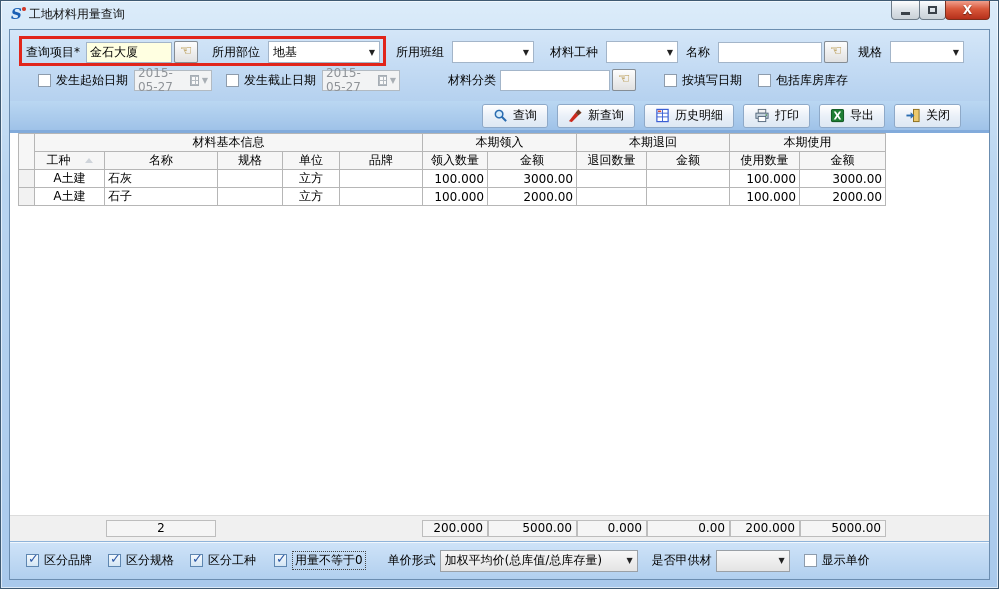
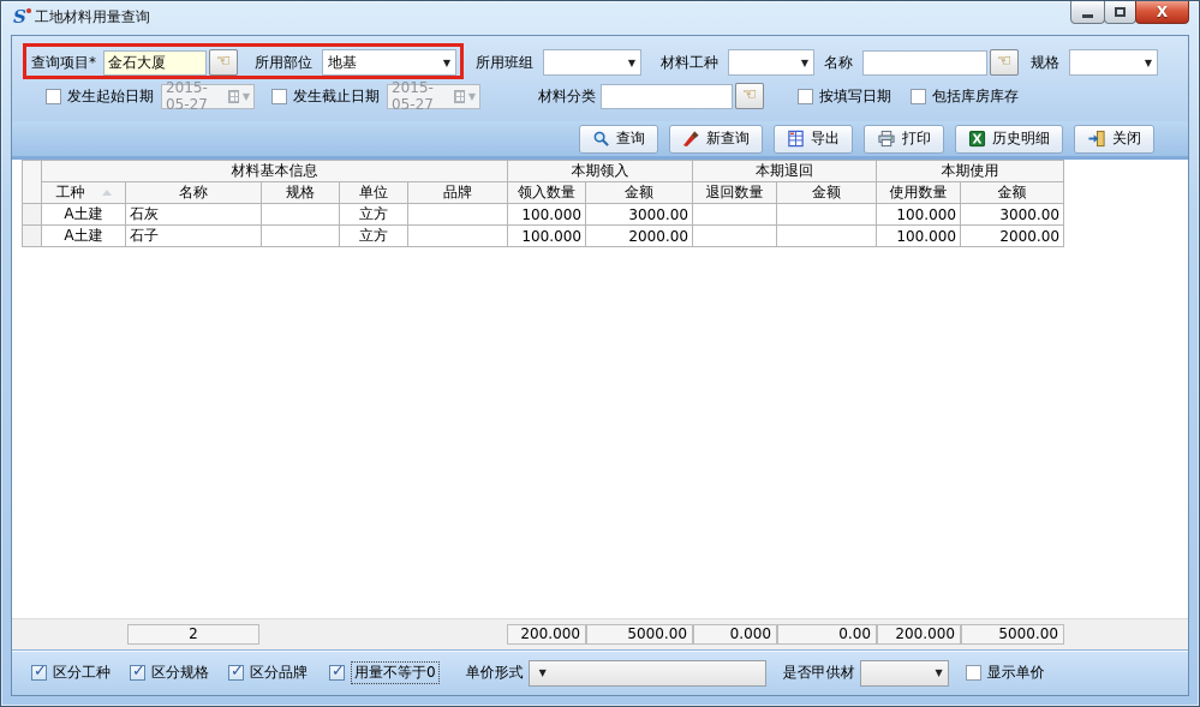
  S
  工地材料用量查询
  X
  查询项目*
  金石大厦
  ☜
  所用部位
  地基
  ▼
  所用班组
  ▼
  材料工种
  ▼
  名称
  ☜
  规格
  ▼
  发生起始日期
  2015-05-27
  ▼
  发生截止日期
  2015-05-27
  ▼
  材料分类
  ☜
  按填写日期
  包括库房库存
  查询
  新查询
- 历史明细
+ 导出
  打印
  X
- 导出
+ 历史明细
  关闭
  	材料基本信息	本期领入	本期退回	本期使用
  工种	名称	规格	单位	品牌	领入数量	金额	退回数量	金额	使用数量	金额
  	A土建	石灰		立方		100.000	3000.00			100.000	3000.00
  	A土建	石子		立方		100.000	2000.00			100.000	2000.00
  2
  200.000
  5000.00
  0.000
  0.00
  200.000
  5000.00
- 区分品牌
+ 区分工种
  区分规格
- 区分工种
+ 区分品牌
  用量不等于0
  单价形式
- 加权平均价(总库值/总库存量)
  ▼
  是否甲供材
  ▼
  显示单价
